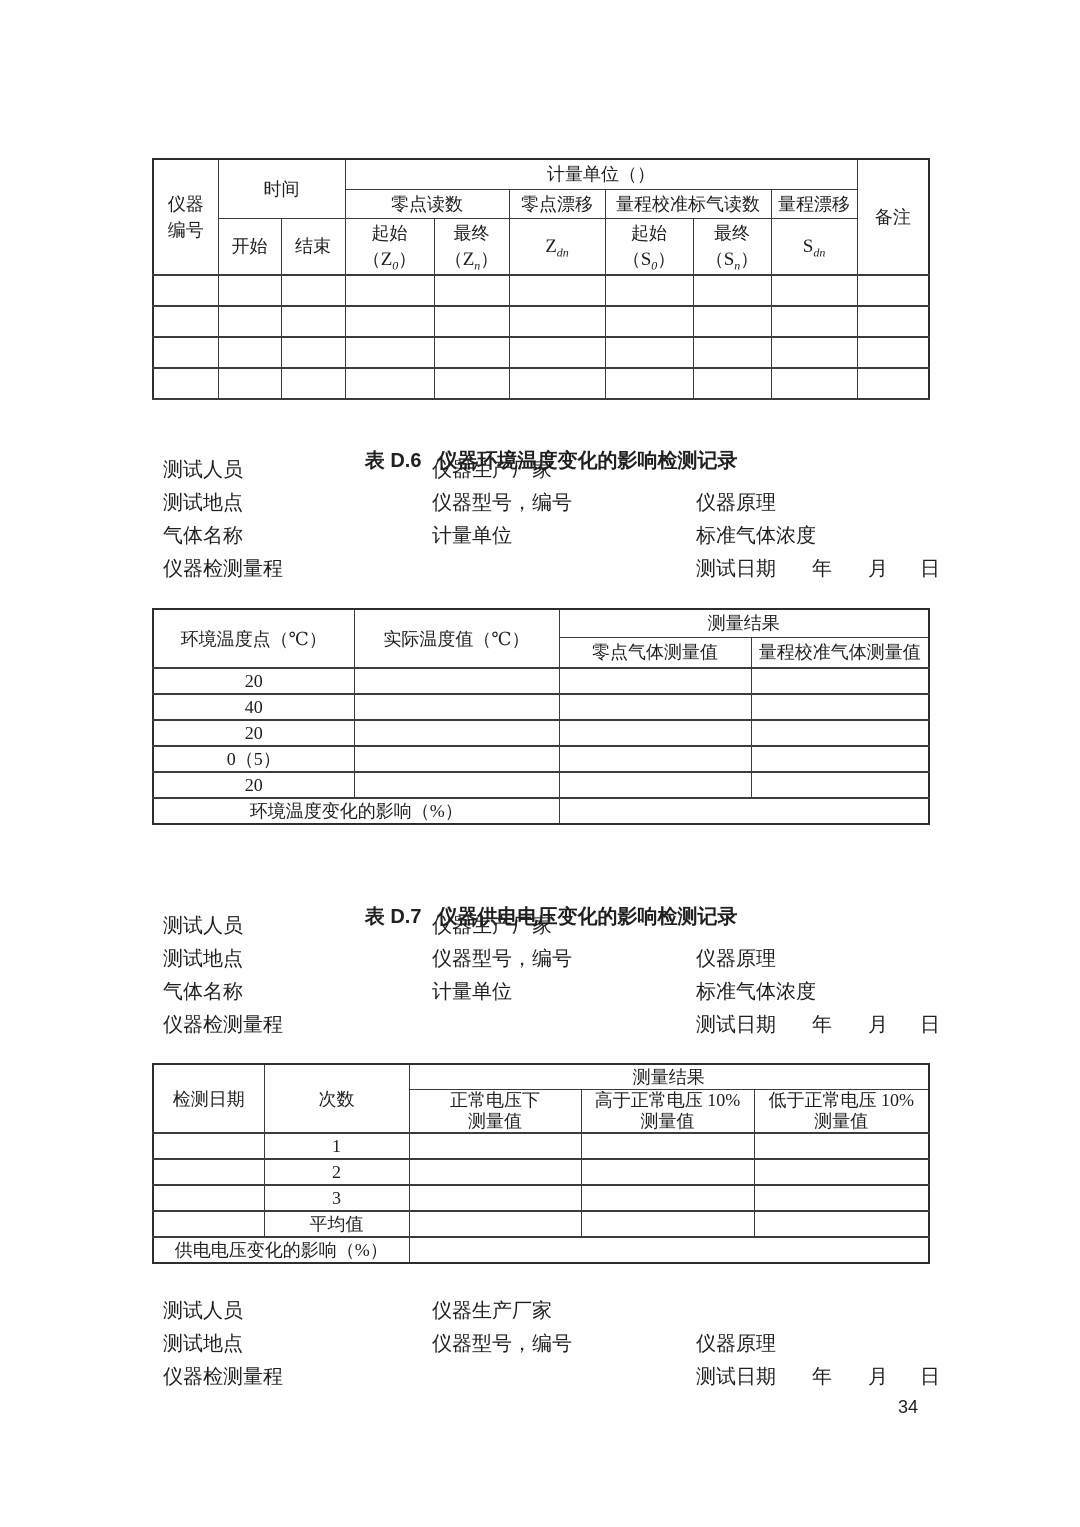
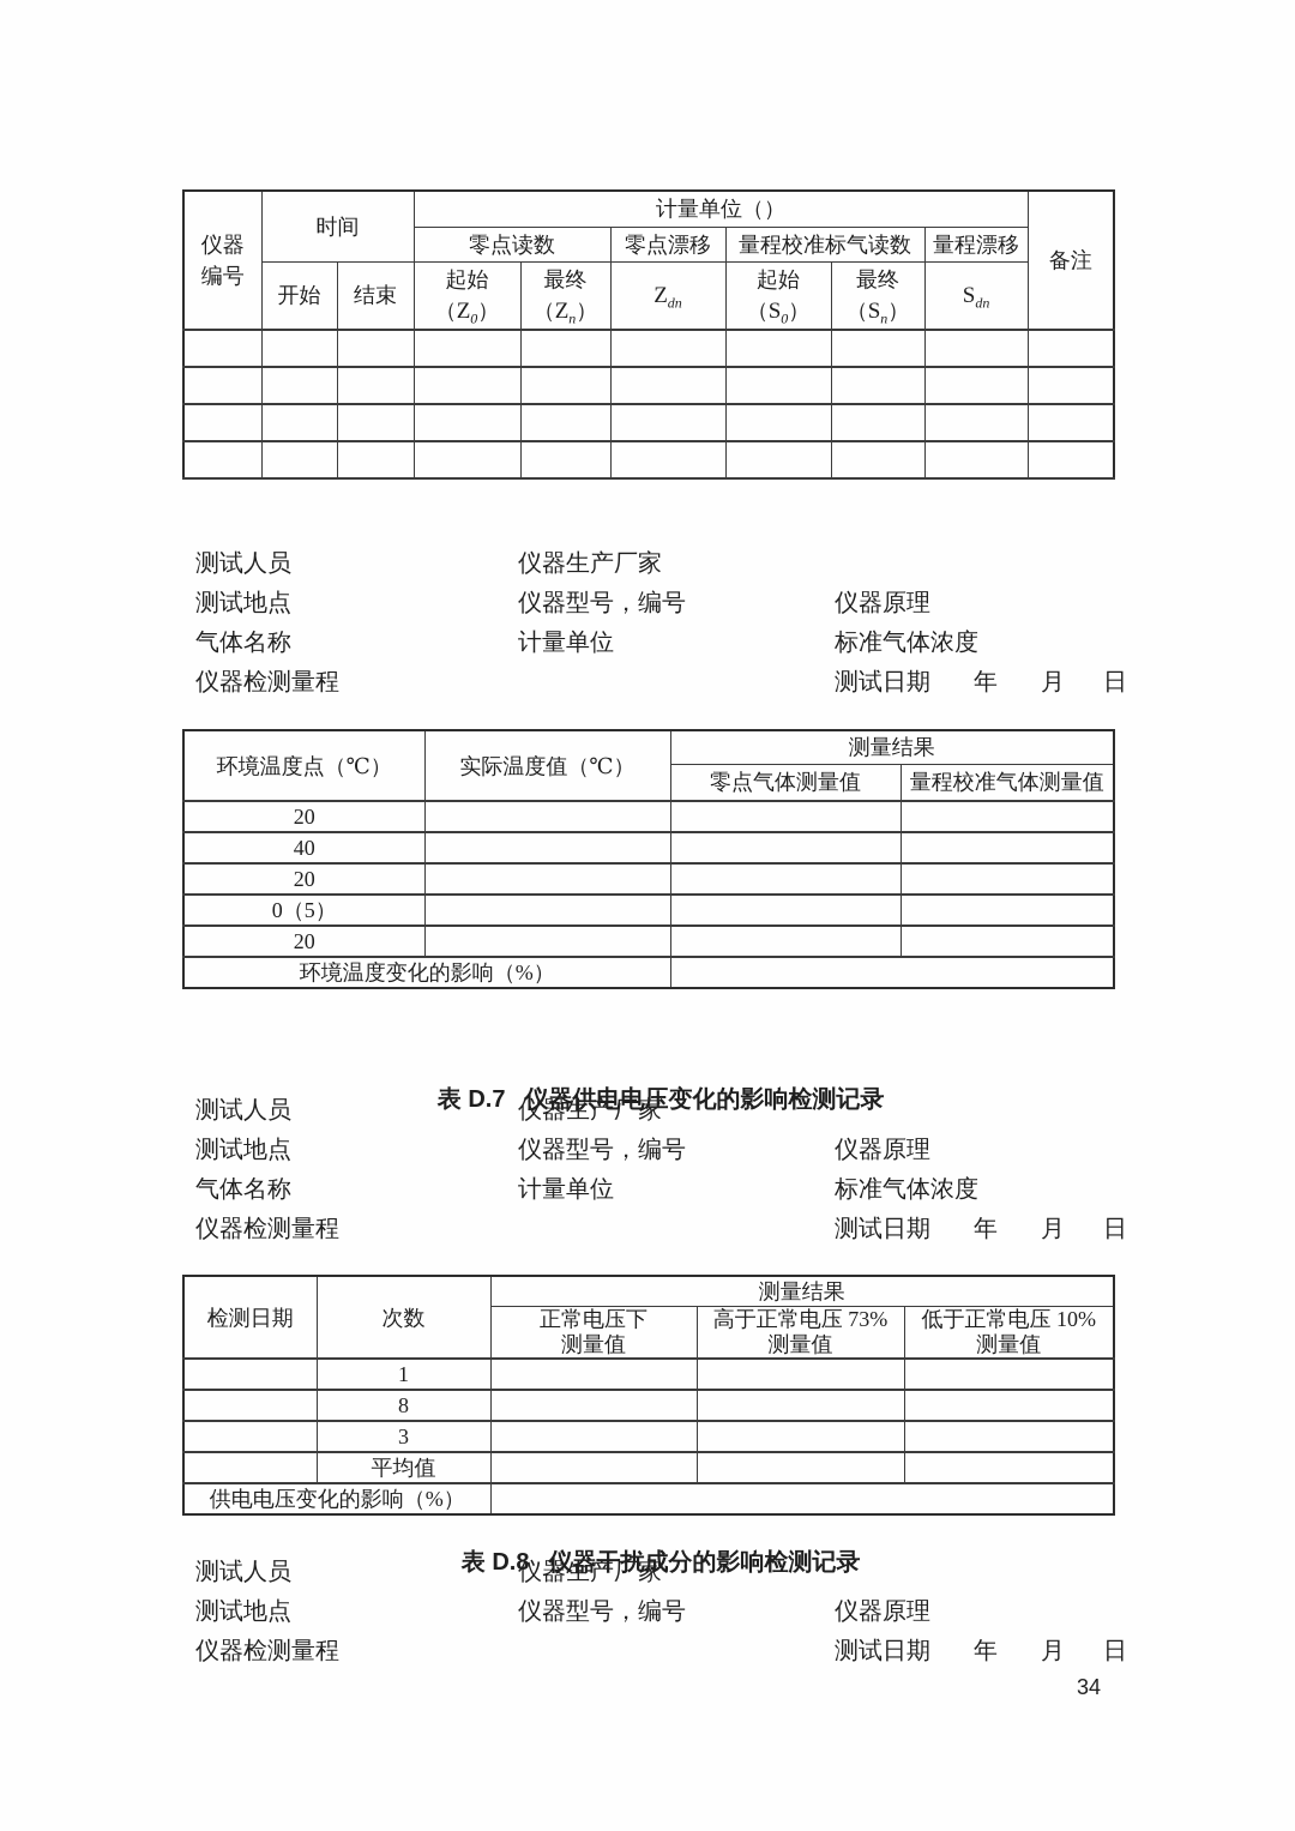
  仪器 编号	时间	计量单位（）	备注
  零点读数	零点漂移	量程校准标气读数	量程漂移
  开始	结束	起始 （Z0）	最终 （Zn）	Zdn	起始 （S0）	最终 （Sn）	Sdn
- 表 D.6 仪器环境温度变化的影响检测记录
  测试人员
  仪器生产厂家
  测试地点
  仪器型号，编号
  仪器原理
  气体名称
  计量单位
  标准气体浓度
  仪器检测量程
  测试日期
  年
  月
  日
  环境温度点（℃）	实际温度值（℃）	测量结果
  零点气体测量值	量程校准气体测量值
  20
  40
  20
  0（5）
  20
  环境温度变化的影响（%）
  表 D.7 仪器供电电压变化的影响检测记录
  测试人员
  仪器生产厂家
  测试地点
  仪器型号，编号
  仪器原理
  气体名称
  计量单位
  标准气体浓度
  仪器检测量程
  测试日期
  年
  月
  日
  检测日期	次数	测量结果
- 正常电压下 测量值	高于正常电压 10% 测量值	低于正常电压 10% 测量值
+ 正常电压下 测量值	高于正常电压 73% 测量值	低于正常电压 10% 测量值
  	1
- 	2
+ 	8
  	3
  	平均值
  供电电压变化的影响（%）
+ 表 D.8 仪器干扰成分的影响检测记录
  测试人员
  仪器生产厂家
  测试地点
  仪器型号，编号
  仪器原理
  仪器检测量程
  测试日期
  年
  月
  日
  34
